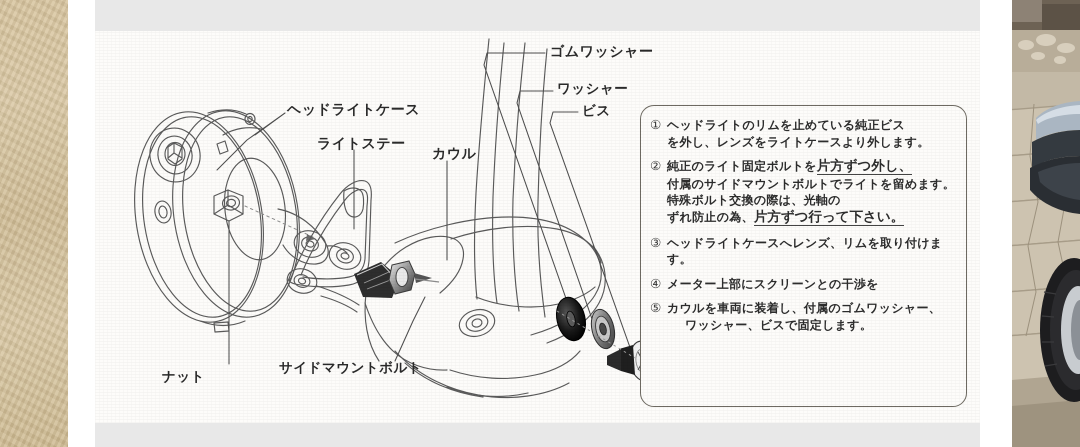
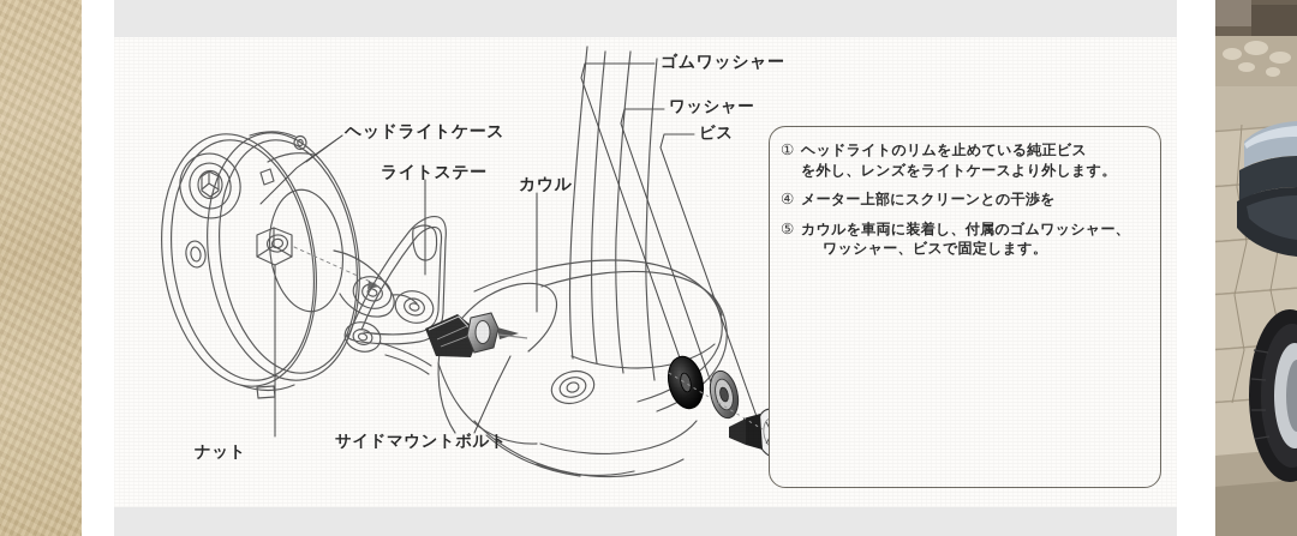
  ゴムワッシャー
  ワッシャー
  ビス
  ヘッドライトケース
  ライトステー
  カウル
  サイドマウントボルト
  ナット
  ①
  ヘッドライトのリムを止めている純正ビス
  を外し、レンズをライトケースより外します。
- ②
- 純正のライト固定ボルトを片方ずつ外し、
- 付属のサイドマウントボルトでライトを留めます。
- 特殊ボルト交換の際は、光軸の
- ずれ防止の為、片方ずつ行って下さい。
- ③
- ヘッドライトケースへレンズ、リムを取り付けます。
  ④
  メーター上部にスクリーンとの干渉を
  ⑤
  カウルを車両に装着し、付属のゴムワッシャー、
  ワッシャー、ビスで固定します。
